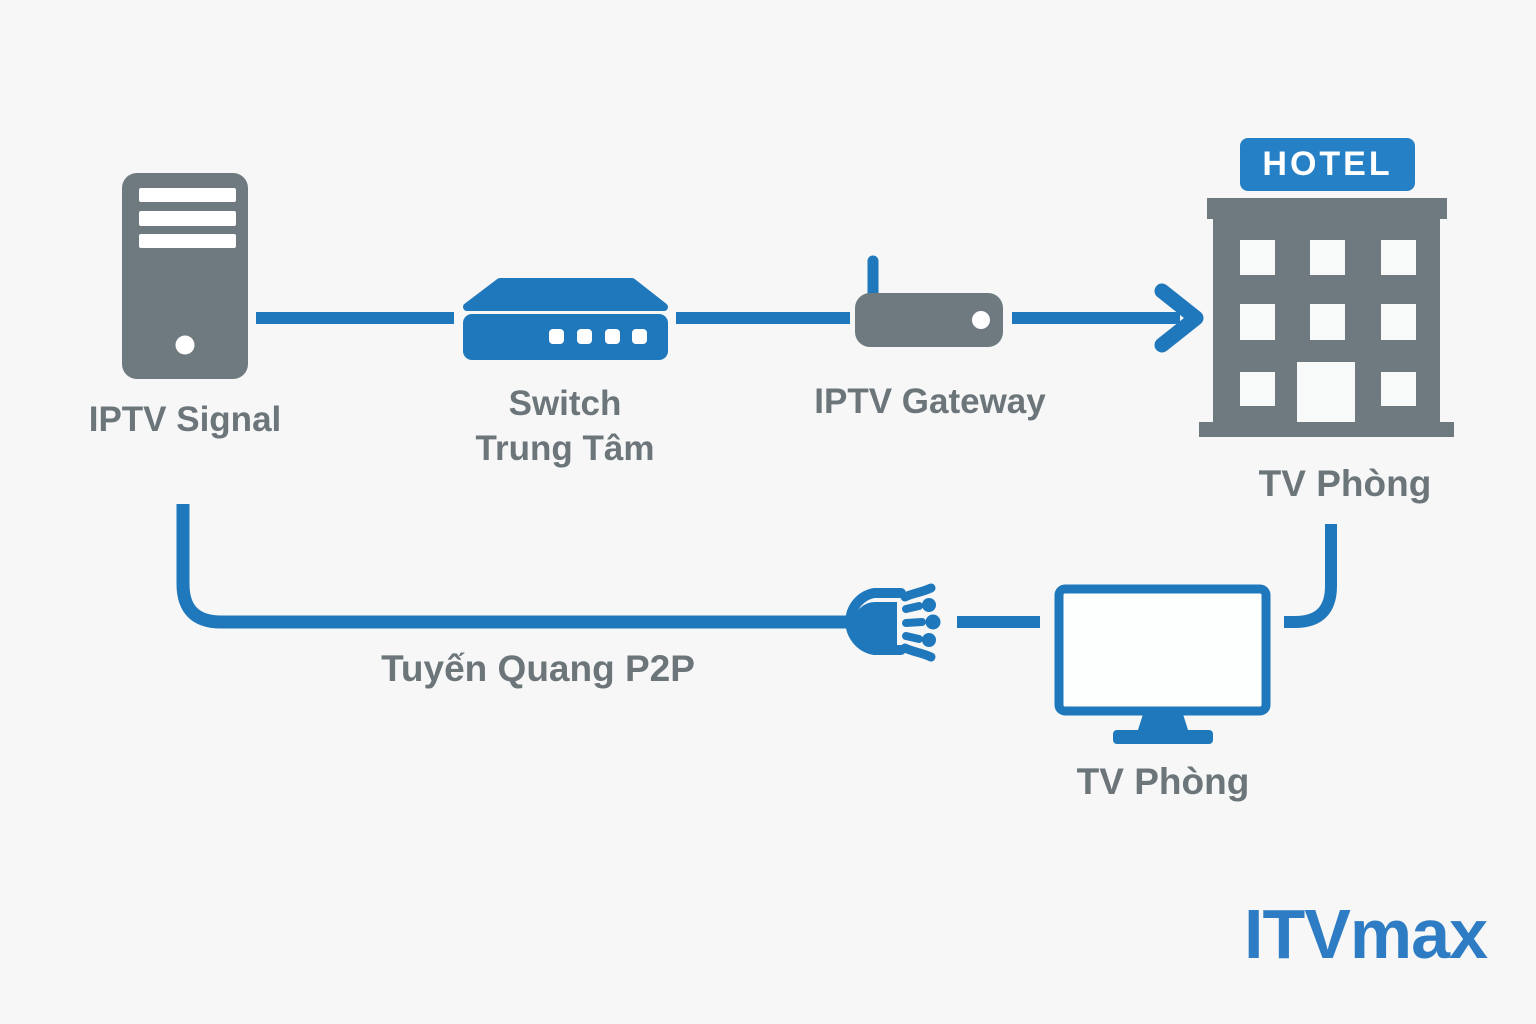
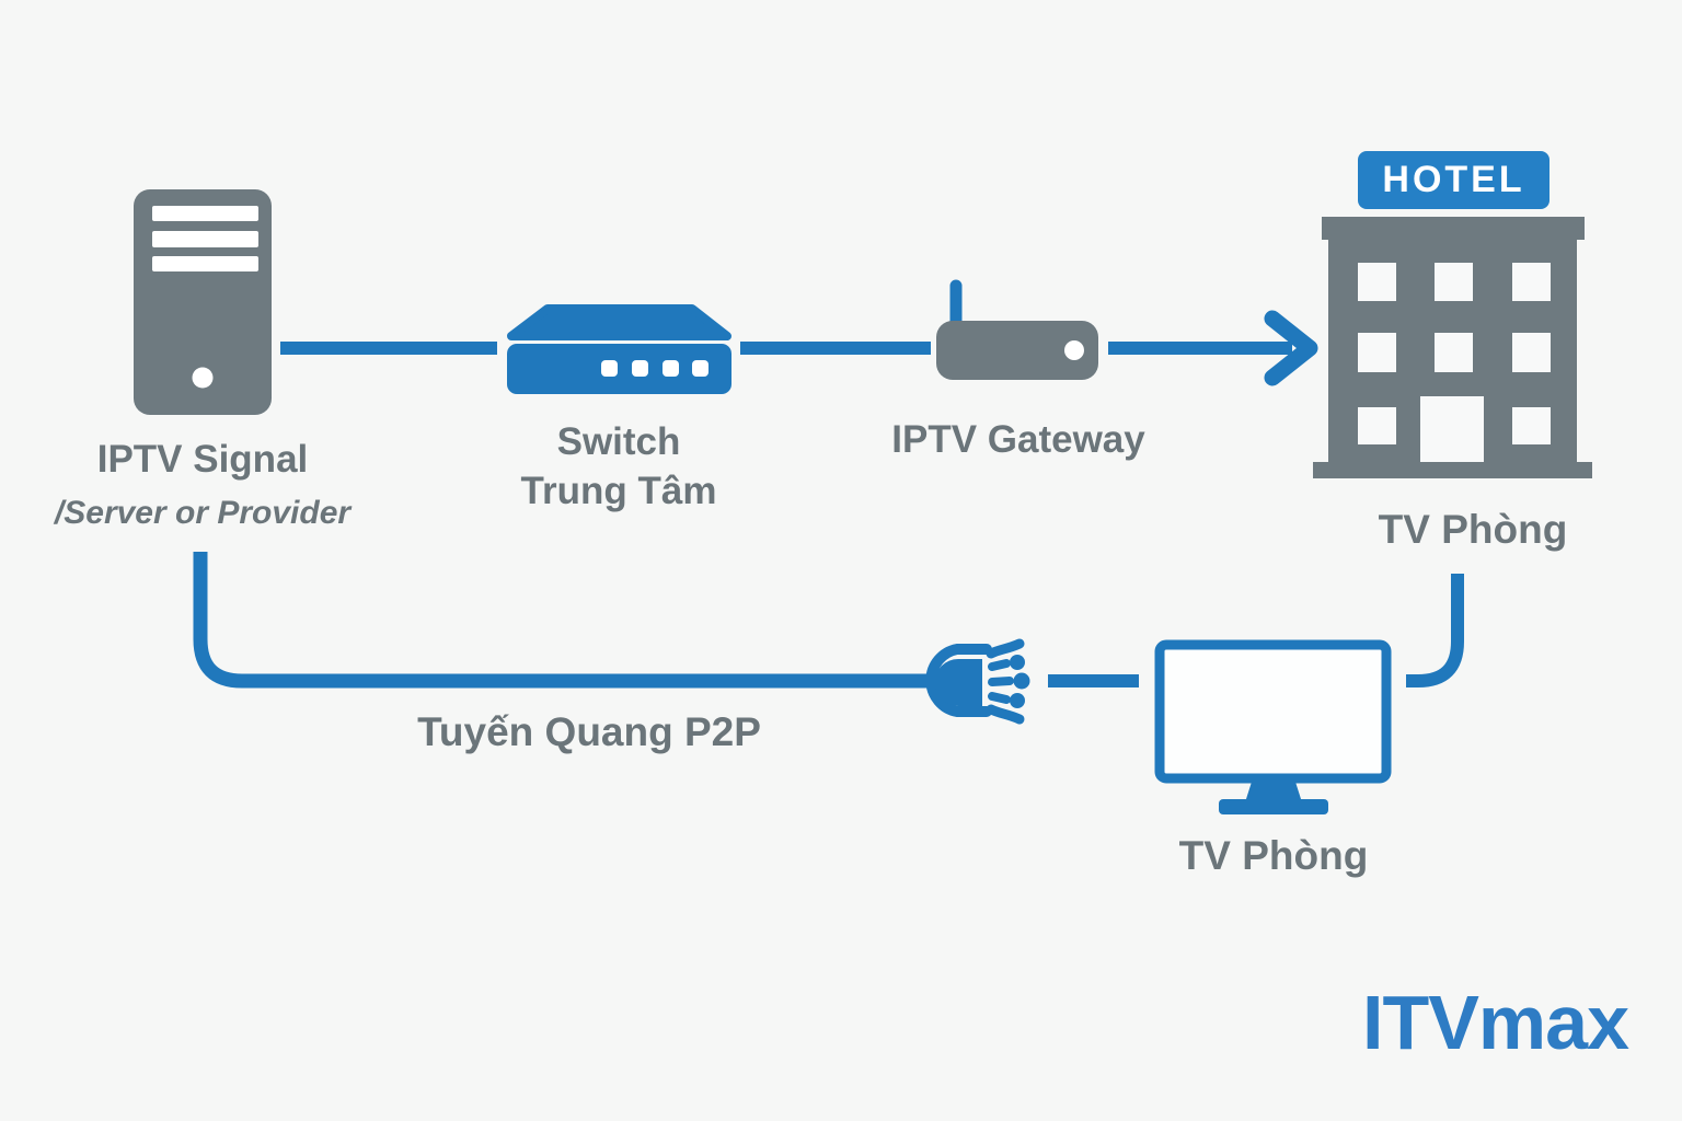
  IPTV Signal
+ /Server or Provider
  Switch
  Trung Tâm
  IPTV Gateway
  HOTEL
  TV Phòng
  Tuyến Quang P2P
  TV Phòng
  ITVmax
